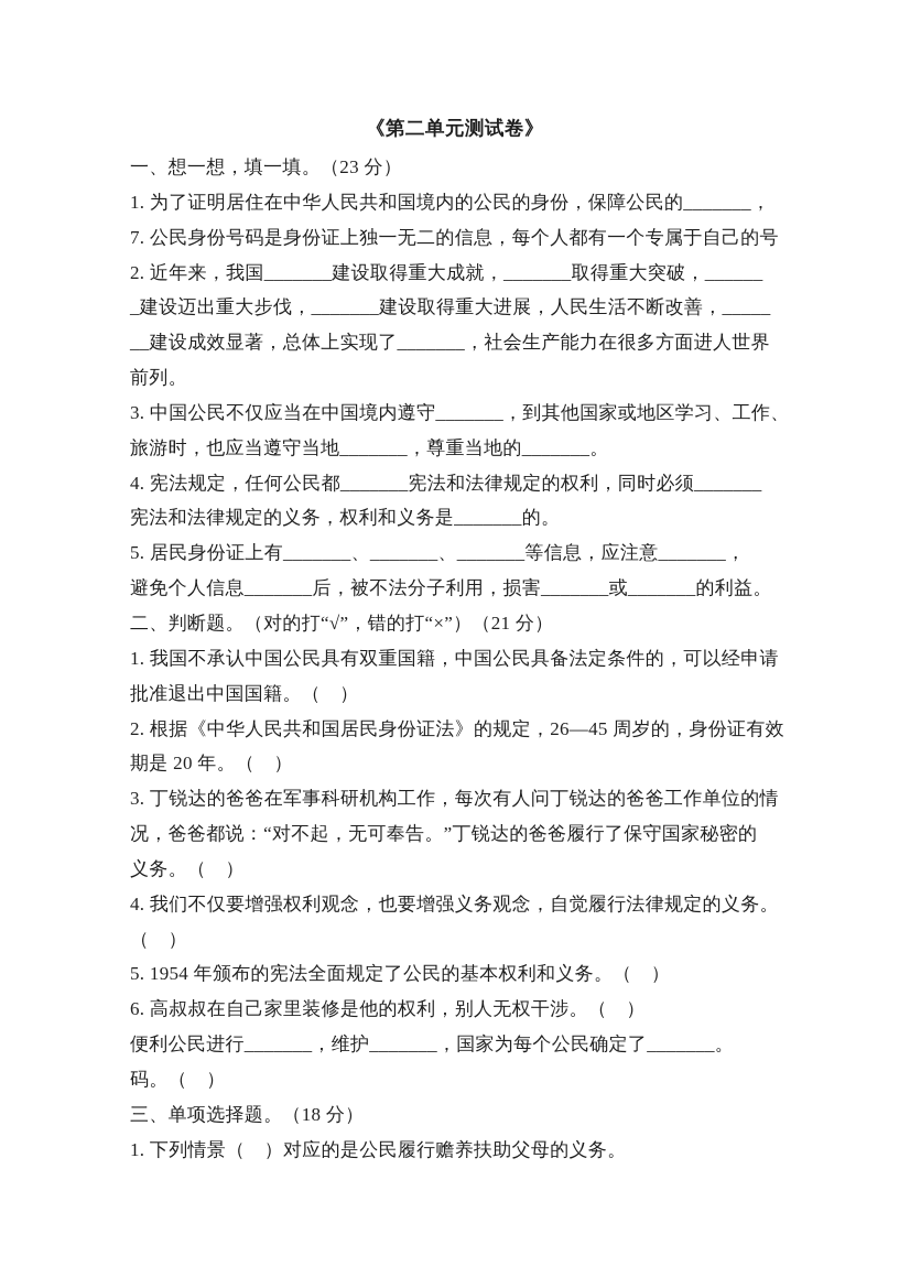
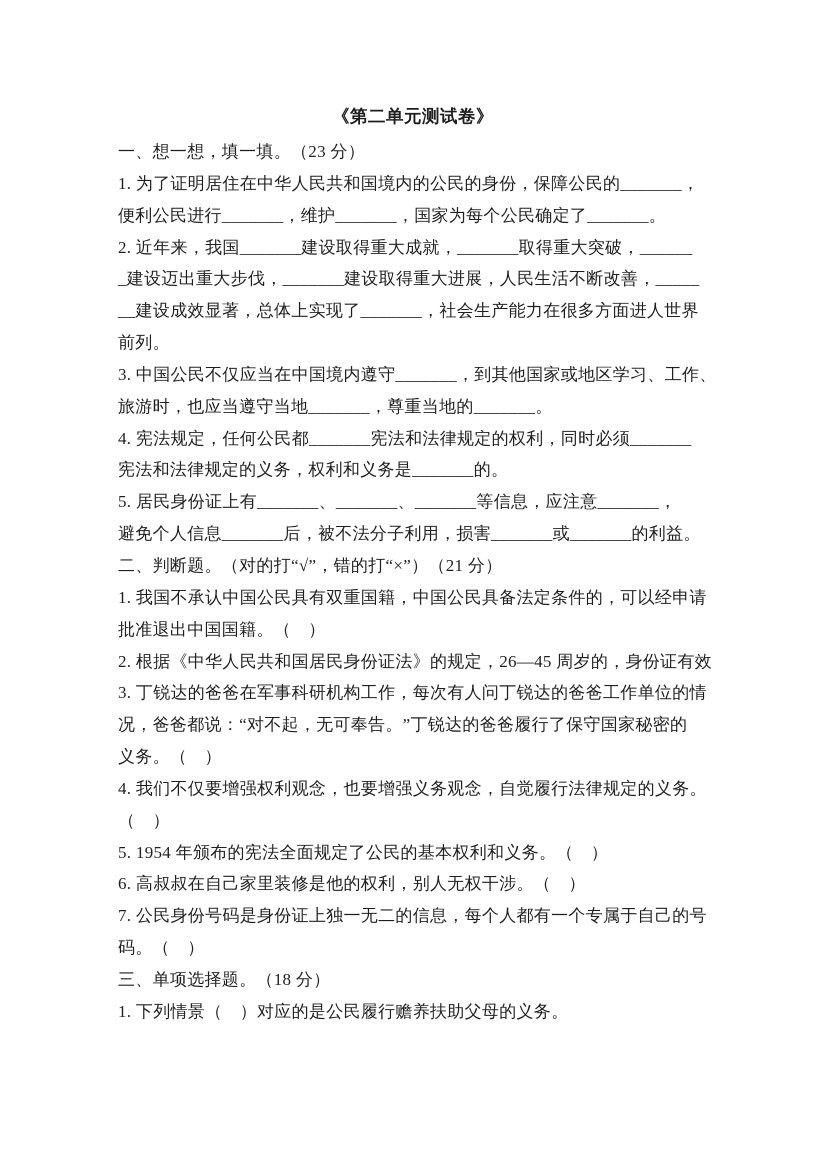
  《第二单元测试卷》
  一、想一想，填一填。（23 分）
  1. 为了证明居住在中华人民共和国境内的公民的身份，保障公民的_______，
- 7. 公民身份号码是身份证上独一无二的信息，每个人都有一个专属于自己的号
+ 便利公民进行_______，维护_______，国家为每个公民确定了_______。
  2. 近年来，我国_______建设取得重大成就，_______取得重大突破，______
  _建设迈出重大步伐，_______建设取得重大进展，人民生活不断改善，_____
  __建设成效显著，总体上实现了_______，社会生产能力在很多方面进人世界
  前列。
  3. 中国公民不仅应当在中国境内遵守_______，到其他国家或地区学习、工作、
  旅游时，也应当遵守当地_______，尊重当地的_______。
  4. 宪法规定，任何公民都_______宪法和法律规定的权利，同时必须_______
  宪法和法律规定的义务，权利和义务是_______的。
  5. 居民身份证上有_______、_______、_______等信息，应注意_______，
  避免个人信息_______后，被不法分子利用，损害_______或_______的利益。
  二、判断题。（对的打“√”，错的打“×”）（21 分）
  1. 我国不承认中国公民具有双重国籍，中国公民具备法定条件的，可以经申请
  批准退出中国国籍。（ ）
  2. 根据《中华人民共和国居民身份证法》的规定，26—45 周岁的，身份证有效
- 期是 20 年。（ ）
  3. 丁锐达的爸爸在军事科研机构工作，每次有人问丁锐达的爸爸工作单位的情
  况，爸爸都说：“对不起，无可奉告。”丁锐达的爸爸履行了保守国家秘密的
  义务。（ ）
  4. 我们不仅要增强权利观念，也要增强义务观念，自觉履行法律规定的义务。
  （ ）
  5. 1954 年颁布的宪法全面规定了公民的基本权利和义务。（ ）
  6. 高叔叔在自己家里装修是他的权利，别人无权干涉。（ ）
- 便利公民进行_______，维护_______，国家为每个公民确定了_______。
+ 7. 公民身份号码是身份证上独一无二的信息，每个人都有一个专属于自己的号
  码。（ ）
  三、单项选择题。（18 分）
  1. 下列情景（ ）对应的是公民履行赡养扶助父母的义务。
